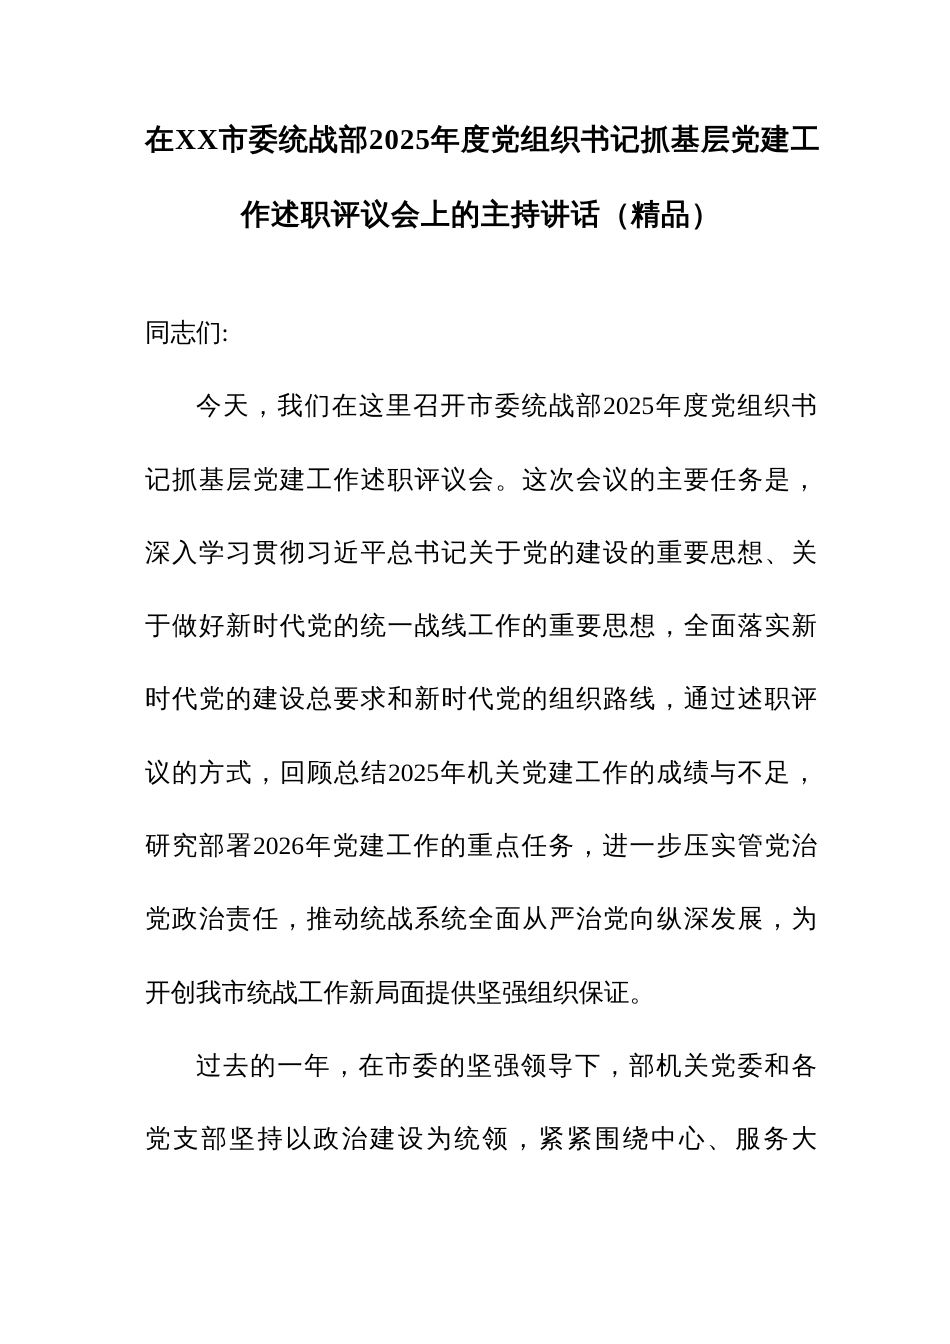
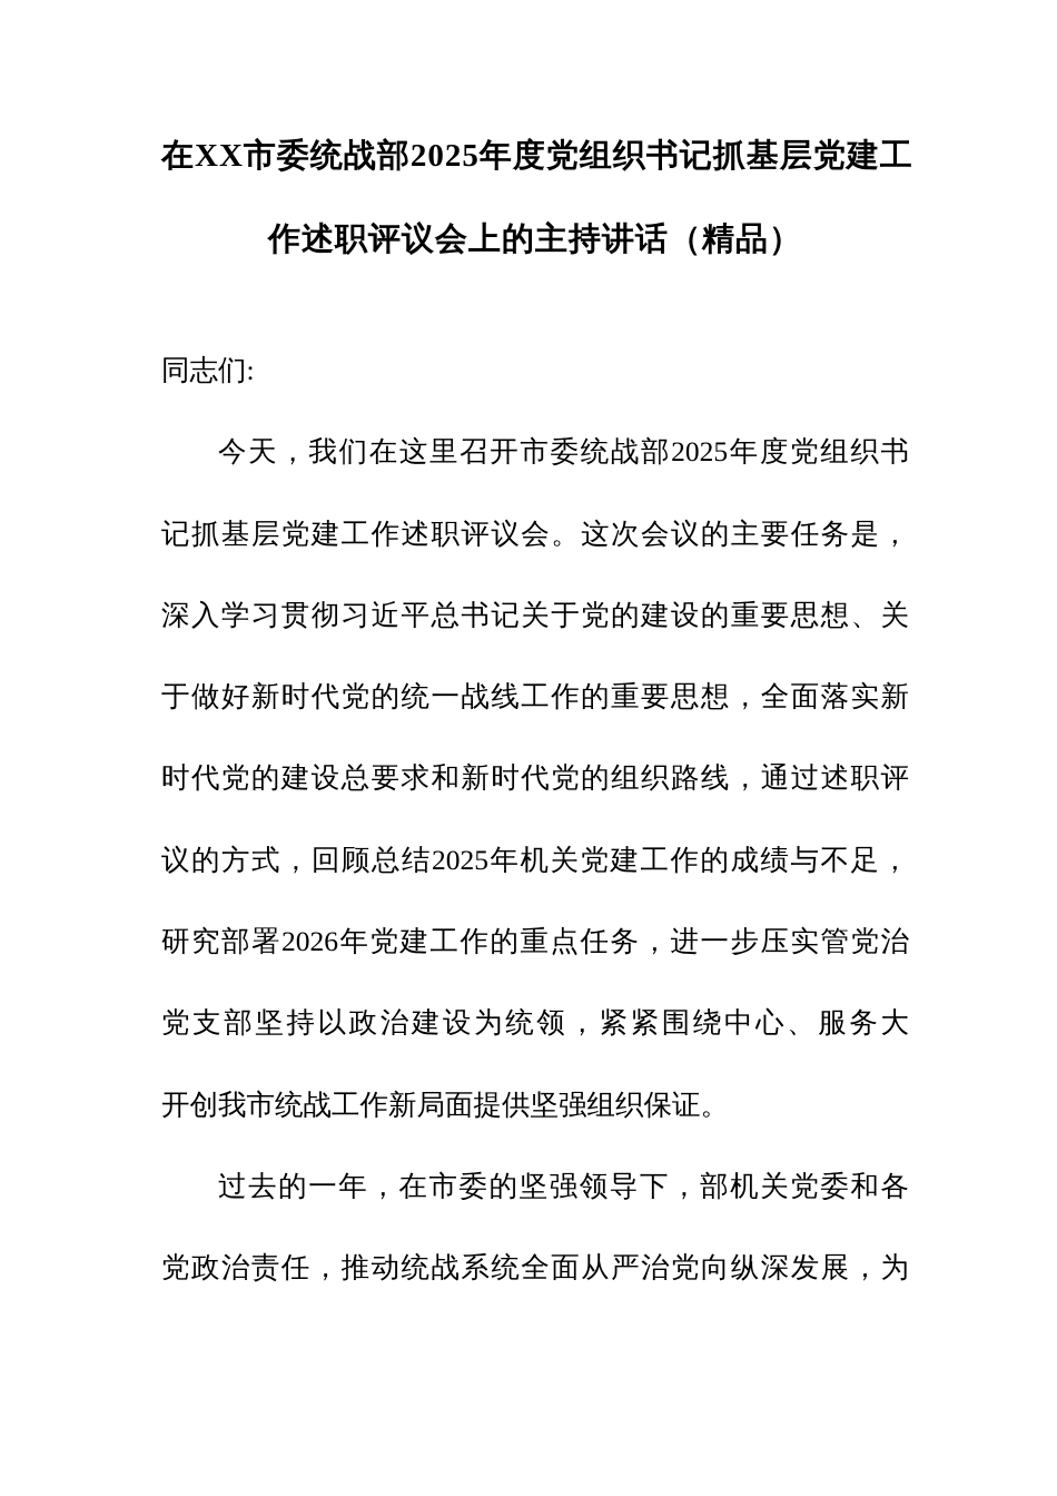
  在XX市委统战部2025年度党组织书记抓基层党建工
  作述职评议会上的主持讲话（精品）
  同志们:
  今天，我们在这里召开市委统战部2025年度党组织书
  记抓基层党建工作述职评议会。这次会议的主要任务是，
  深入学习贯彻习近平总书记关于党的建设的重要思想、关
  于做好新时代党的统一战线工作的重要思想，全面落实新
  时代党的建设总要求和新时代党的组织路线，通过述职评
  议的方式，回顾总结2025年机关党建工作的成绩与不足，
  研究部署2026年党建工作的重点任务，进一步压实管党治
- 党政治责任，推动统战系统全面从严治党向纵深发展，为
+ 党支部坚持以政治建设为统领，紧紧围绕中心、服务大
  开创我市统战工作新局面提供坚强组织保证。
  过去的一年，在市委的坚强领导下，部机关党委和各
- 党支部坚持以政治建设为统领，紧紧围绕中心、服务大
+ 党政治责任，推动统战系统全面从严治党向纵深发展，为
